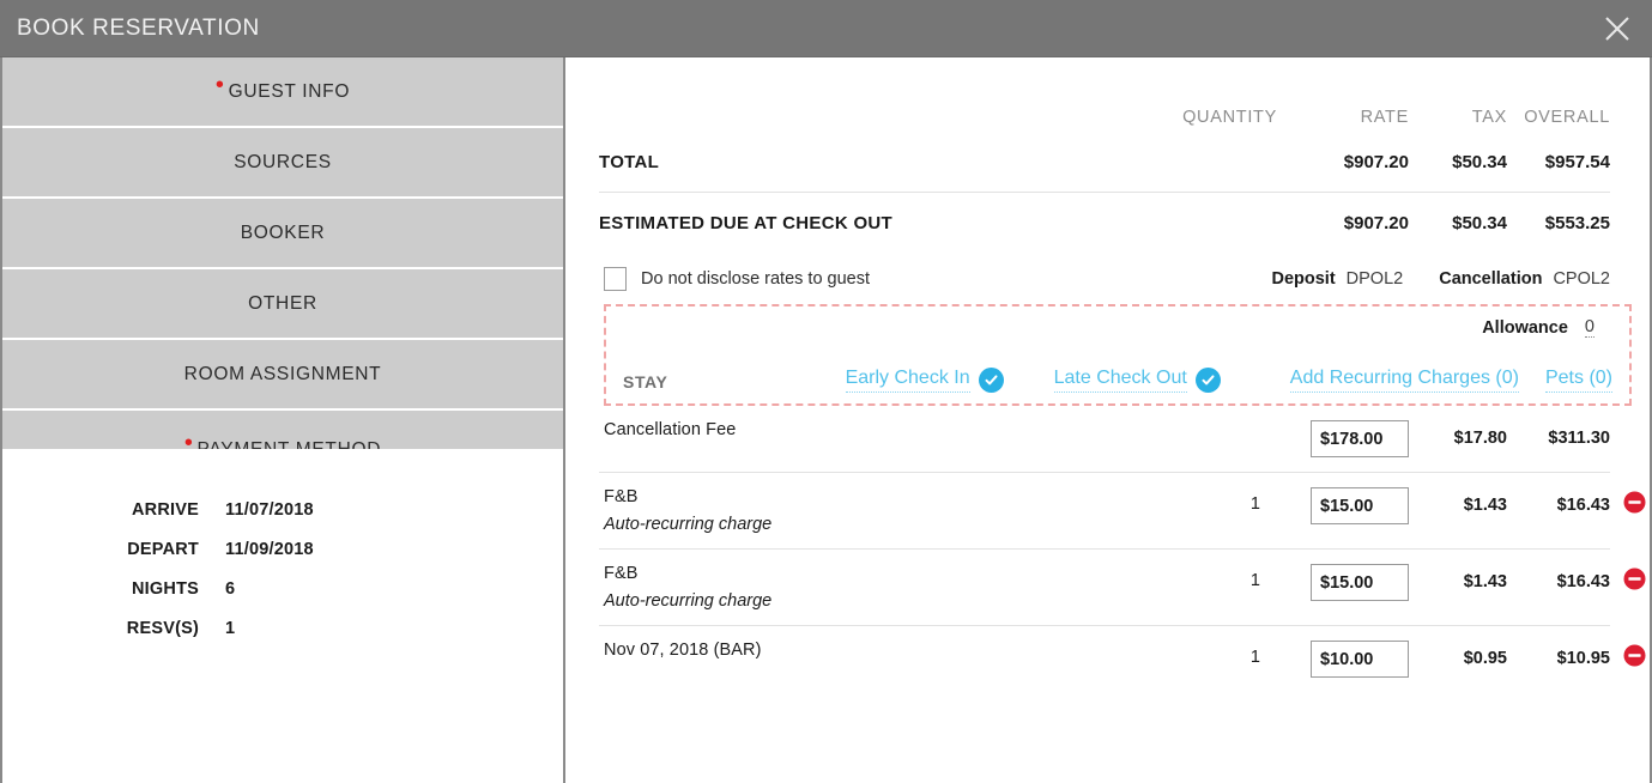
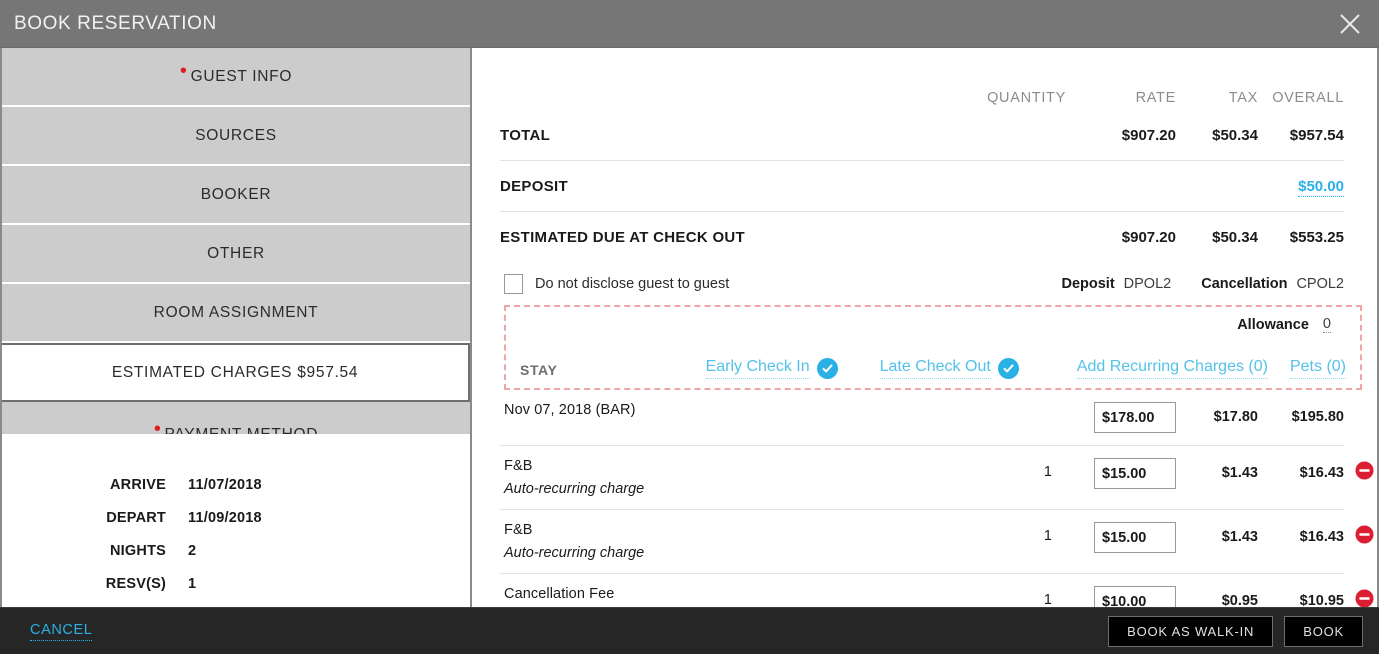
  BOOK RESERVATION
  • GUEST INFO
  SOURCES
  BOOKER
  OTHER
  ROOM ASSIGNMENT
+ ESTIMATED CHARGES $957.54
  ARRIVE
  11/07/2018
  DEPART
  11/09/2018
  NIGHTS
- 6
+ 2
  RESV(S)
  1
  QUANTITY
  RATE
  TAX
  OVERALL
  TOTAL
  $907.20
  $50.34
  $957.54
+ DEPOSIT
+ $50.00
  ESTIMATED DUE AT CHECK OUT
  $907.20
  $50.34
  $553.25
- Do not disclose rates to guest
+ Do not disclose guest to guest
  Deposit
  DPOL2
  Cancellation
  CPOL2
  Allowance
  0
  STAY
  Early Check In
  Late Check Out
  Add Recurring Charges (0)
  Pets (0)
- Cancellation Fee
+ Nov 07, 2018 (BAR)
  $178.00
  $17.80
- $311.30
+ $195.80
  F&B
  Auto-recurring charge
  1
  $15.00
  $1.43
  $16.43
  F&B
  Auto-recurring charge
  1
  $15.00
  $1.43
  $16.43
- Nov 07, 2018 (BAR)
+ Cancellation Fee
  1
  $10.00
  $0.95
  $10.95
+ CANCEL
+ BOOK AS WALK-IN
+ BOOK
